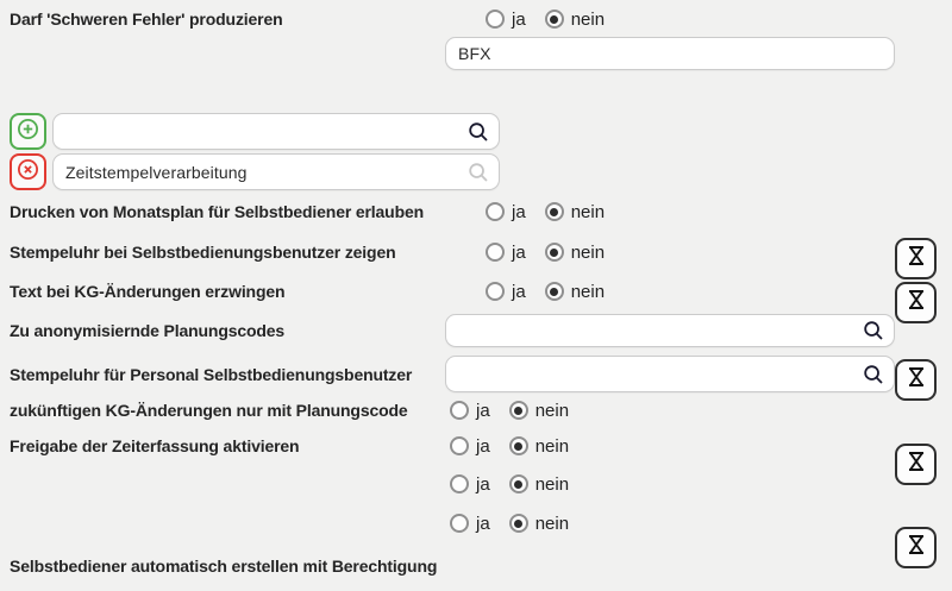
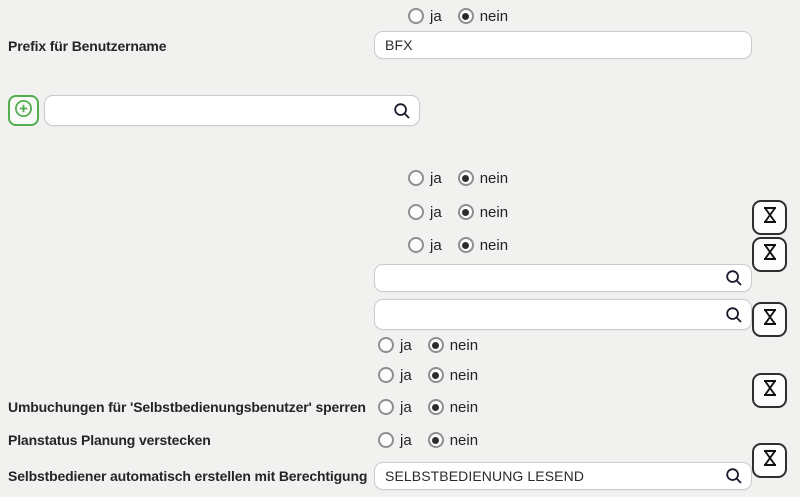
- Darf 'Schweren Fehler' produzieren
  ja
  nein
+ Prefix für Benutzername
  BFX
- Zeitstempelverarbeitung
- Drucken von Monatsplan für Selbstbediener erlauben
  ja
  nein
- Stempeluhr bei Selbstbedienungsbenutzer zeigen
  ja
  nein
- Text bei KG-Änderungen erzwingen
  ja
  nein
- Zu anonymisiernde Planungscodes
- Stempeluhr für Personal Selbstbedienungsbenutzer
- zukünftigen KG-Änderungen nur mit Planungscode
  ja
  nein
- Freigabe der Zeiterfassung aktivieren
  ja
  nein
+ Umbuchungen für 'Selbstbedienungsbenutzer' sperren
  ja
  nein
+ Planstatus Planung verstecken
  ja
  nein
  Selbstbediener automatisch erstellen mit Berechtigung
+ SELBSTBEDIENUNG LESEND
